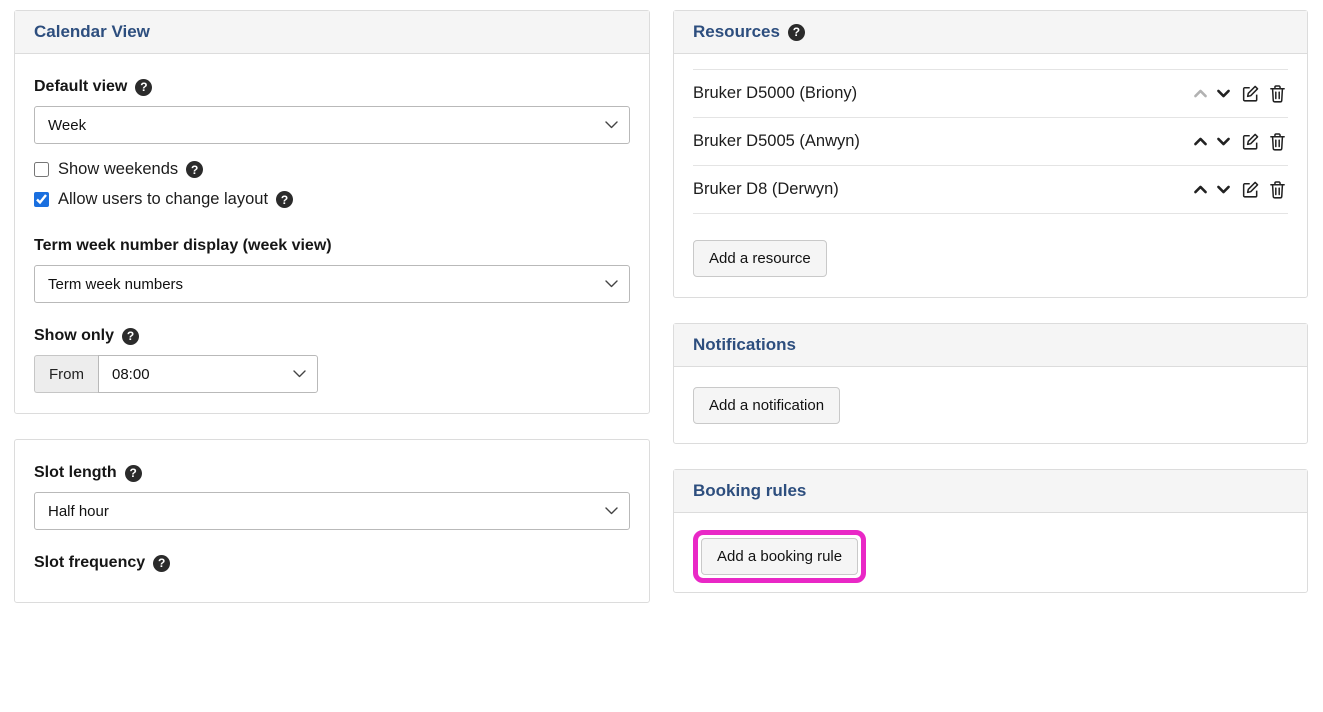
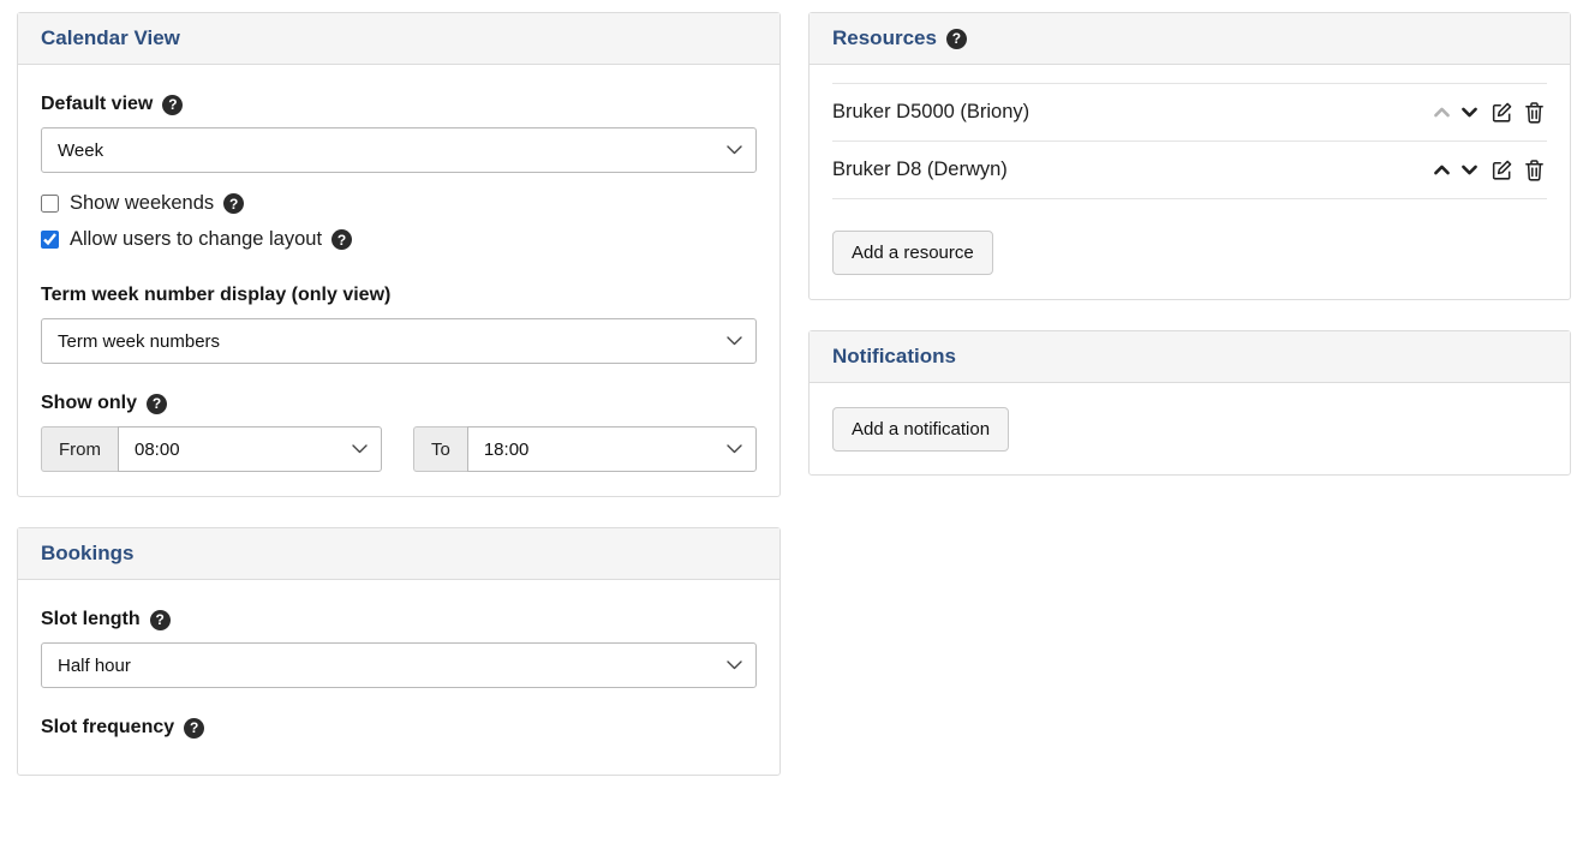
  Calendar View
  Default view
  ?
  Week
  Show weekends
  ?
  Allow users to change layout
  ?
- Term week number display (week view)
+ Term week number display (only view)
  Term week numbers
  Show only
  ?
  From
  08:00
+ To
+ 18:00
+ Bookings
  Slot length
  ?
  Half hour
  Slot frequency
  ?
  Resources
  ?
  Bruker D5000 (Briony)
- Bruker D5005 (Anwyn)
  Bruker D8 (Derwyn)
  Add a resource
  Notifications
  Add a notification
- Booking rules
- Add a booking rule
